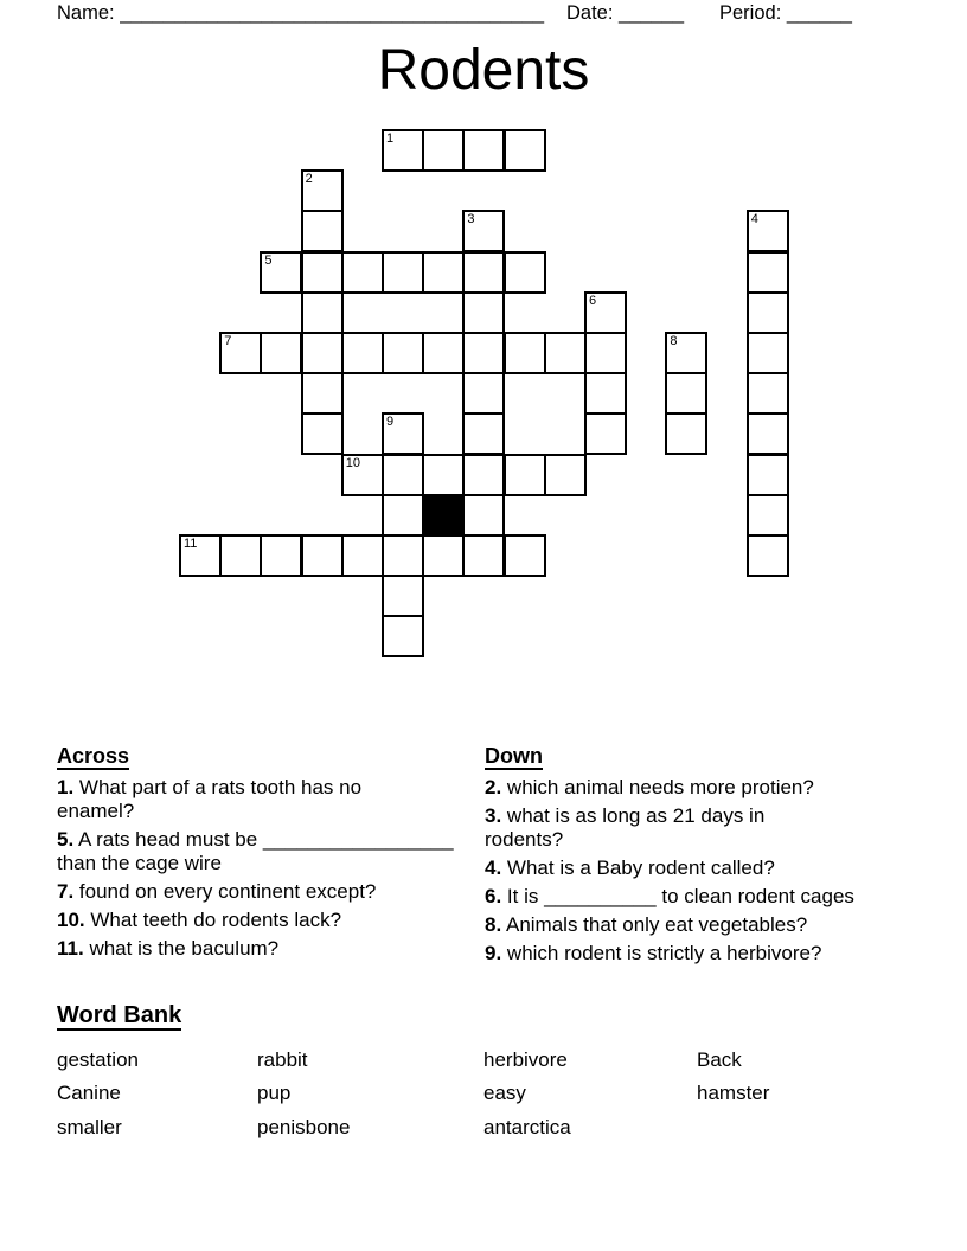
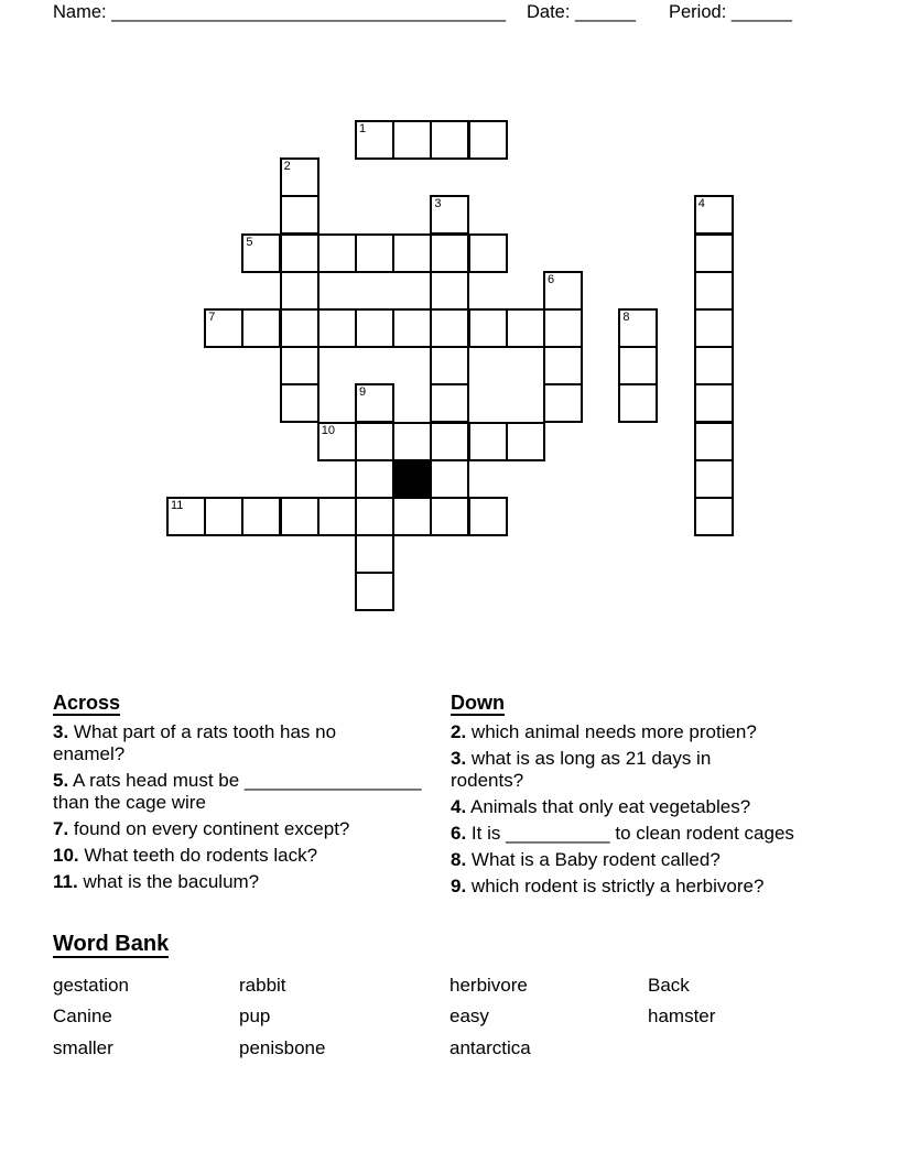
  Name: _______________________________________
  Date: ______
  Period: ______
- Rodents
  1
  2
  3
  4
  5
  6
  7
  8
  9
  10
  11
  Across
- 1. What part of a rats tooth has no
+ 3. What part of a rats tooth has no
  enamel?
  5. A rats head must be _________________
  than the cage wire
  7. found on every continent except?
  10. What teeth do rodents lack?
  11. what is the baculum?
  Down
  2. which animal needs more protien?
  3. what is as long as 21 days in
  rodents?
- 4. What is a Baby rodent called?
+ 4. Animals that only eat vegetables?
  6. It is __________ to clean rodent cages
- 8. Animals that only eat vegetables?
+ 8. What is a Baby rodent called?
  9. which rodent is strictly a herbivore?
  Word Bank
  gestation
  rabbit
  herbivore
  Back
  Canine
  pup
  easy
  hamster
  smaller
  penisbone
  antarctica
